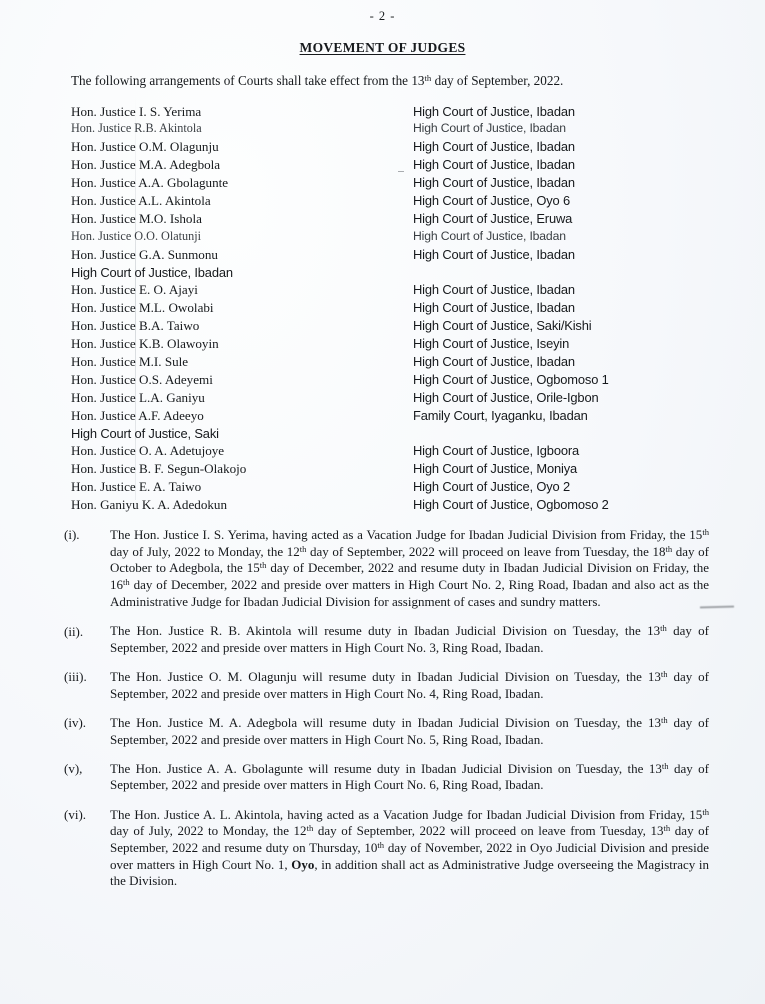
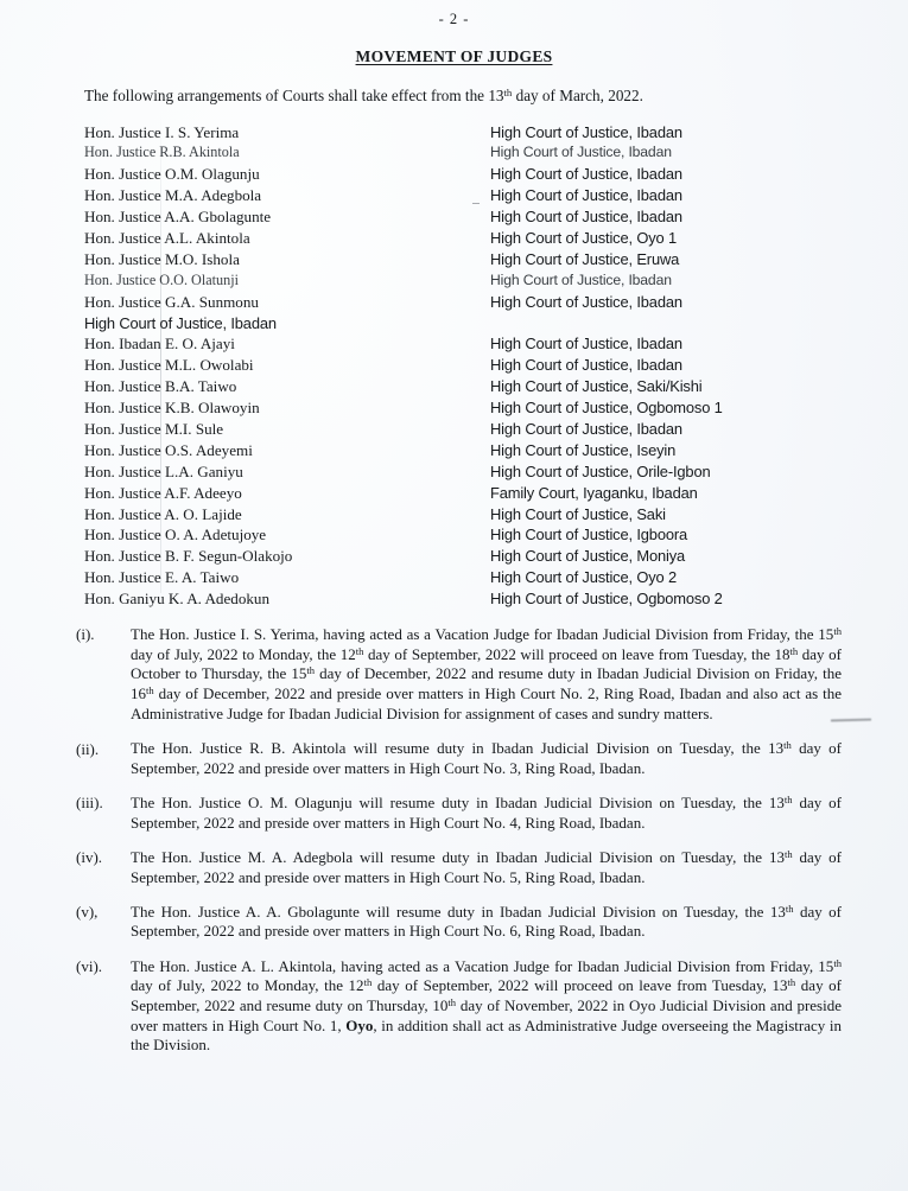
  - 2 -
  MOVEMENT OF JUDGES
- The following arrangements of Courts shall take effect from the 13th day of September, 2022.
+ The following arrangements of Courts shall take effect from the 13th day of March, 2022.
  Hon. Justice I. S. Yerima
  High Court of Justice, Ibadan
  Hon. Justice R.B. Akintola
  High Court of Justice, Ibadan
  Hon. Justice O.M. Olagunju
  High Court of Justice, Ibadan
  Hon. Justice M.A. Adegbola
  High Court of Justice, Ibadan
  Hon. Justice A.A. Gbolagunte
  High Court of Justice, Ibadan
  Hon. Justice A.L. Akintola
- High Court of Justice, Oyo 6
+ High Court of Justice, Oyo 1
  Hon. Justice M.O. Ishola
  High Court of Justice, Eruwa
  Hon. Justice O.O. Olatunji
  High Court of Justice, Ibadan
  Hon. Justice G.A. Sunmonu
  High Court of Justice, Ibadan
  High Court of Justice, Ibadan
- Hon. Justice E. O. Ajayi
+ Hon. Ibadan E. O. Ajayi
  High Court of Justice, Ibadan
  Hon. Justice M.L. Owolabi
  High Court of Justice, Ibadan
  Hon. Justice B.A. Taiwo
  High Court of Justice, Saki/Kishi
  Hon. Justice K.B. Olawoyin
- High Court of Justice, Iseyin
+ High Court of Justice, Ogbomoso 1
  Hon. Justice M.I. Sule
  High Court of Justice, Ibadan
  Hon. Justice O.S. Adeyemi
- High Court of Justice, Ogbomoso 1
+ High Court of Justice, Iseyin
  Hon. Justice L.A. Ganiyu
  High Court of Justice, Orile-Igbon
  Hon. Justice A.F. Adeeyo
  Family Court, Iyaganku, Ibadan
+ Hon. Justice A. O. Lajide
  High Court of Justice, Saki
  Hon. Justice O. A. Adetujoye
  High Court of Justice, Igboora
  Hon. Justice B. F. Segun-Olakojo
  High Court of Justice, Moniya
  Hon. Justice E. A. Taiwo
  High Court of Justice, Oyo 2
  Hon. Ganiyu K. A. Adedokun
  High Court of Justice, Ogbomoso 2
  (i).
- The Hon. Justice I. S. Yerima, having acted as a Vacation Judge for Ibadan Judicial Division from Friday, the 15th day of July, 2022 to Monday, the 12th day of September, 2022 will proceed on leave from Tuesday, the 18th day of October to Adegbola, the 15th day of December, 2022 and resume duty in Ibadan Judicial Division on Friday, the 16th day of December, 2022 and preside over matters in High Court No. 2, Ring Road, Ibadan and also act as the Administrative Judge for Ibadan Judicial Division for assignment of cases and sundry matters.
+ The Hon. Justice I. S. Yerima, having acted as a Vacation Judge for Ibadan Judicial Division from Friday, the 15th day of July, 2022 to Monday, the 12th day of September, 2022 will proceed on leave from Tuesday, the 18th day of October to Thursday, the 15th day of December, 2022 and resume duty in Ibadan Judicial Division on Friday, the 16th day of December, 2022 and preside over matters in High Court No. 2, Ring Road, Ibadan and also act as the Administrative Judge for Ibadan Judicial Division for assignment of cases and sundry matters.
  (ii).
  The Hon. Justice R. B. Akintola will resume duty in Ibadan Judicial Division on Tuesday, the 13th day of September, 2022 and preside over matters in High Court No. 3, Ring Road, Ibadan.
  (iii).
  The Hon. Justice O. M. Olagunju will resume duty in Ibadan Judicial Division on Tuesday, the 13th day of September, 2022 and preside over matters in High Court No. 4, Ring Road, Ibadan.
  (iv).
  The Hon. Justice M. A. Adegbola will resume duty in Ibadan Judicial Division on Tuesday, the 13th day of September, 2022 and preside over matters in High Court No. 5, Ring Road, Ibadan.
  (v),
  The Hon. Justice A. A. Gbolagunte will resume duty in Ibadan Judicial Division on Tuesday, the 13th day of September, 2022 and preside over matters in High Court No. 6, Ring Road, Ibadan.
  (vi).
  The Hon. Justice A. L. Akintola, having acted as a Vacation Judge for Ibadan Judicial Division from Friday, 15th day of July, 2022 to Monday, the 12th day of September, 2022 will proceed on leave from Tuesday, 13th day of September, 2022 and resume duty on Thursday, 10th day of November, 2022 in Oyo Judicial Division and preside over matters in High Court No. 1, Oyo, in addition shall act as Administrative Judge overseeing the Magistracy in the Division.
